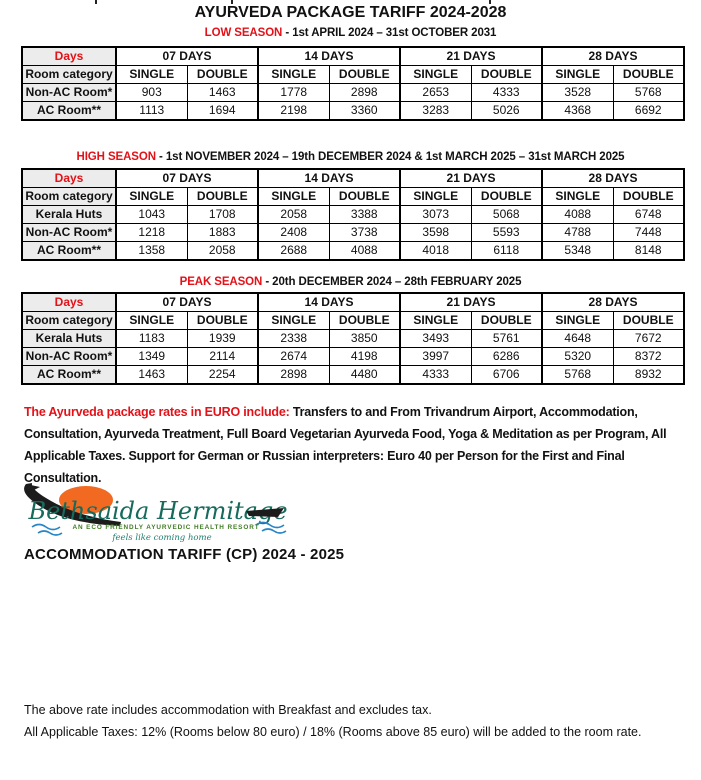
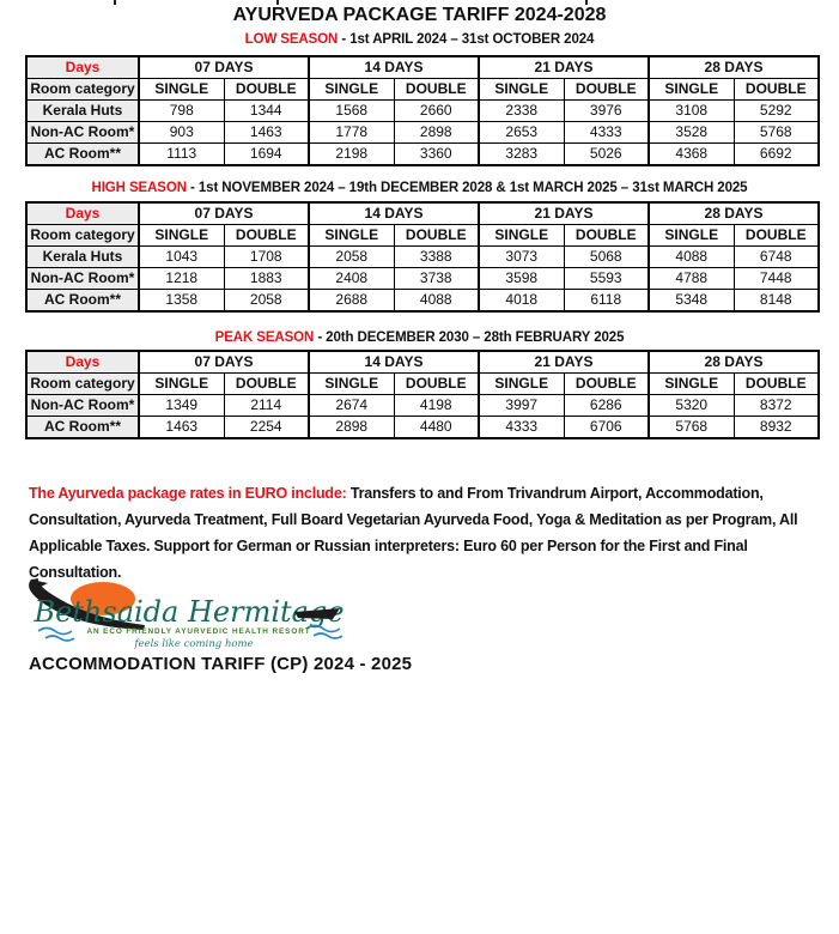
  AYURVEDA PACKAGE TARIFF 2024-2028
- LOW SEASON - 1st APRIL 2024 – 31st OCTOBER 2031
+ LOW SEASON - 1st APRIL 2024 – 31st OCTOBER 2024
  Days	07 DAYS	14 DAYS	21 DAYS	28 DAYS
  Room category	SINGLE	DOUBLE	SINGLE	DOUBLE	SINGLE	DOUBLE	SINGLE	DOUBLE
+ Kerala Huts	798	1344	1568	2660	2338	3976	3108	5292
  Non-AC Room*	903	1463	1778	2898	2653	4333	3528	5768
  AC Room**	1113	1694	2198	3360	3283	5026	4368	6692
- HIGH SEASON - 1st NOVEMBER 2024 – 19th DECEMBER 2024 & 1st MARCH 2025 – 31st MARCH 2025
+ HIGH SEASON - 1st NOVEMBER 2024 – 19th DECEMBER 2028 & 1st MARCH 2025 – 31st MARCH 2025
  Days	07 DAYS	14 DAYS	21 DAYS	28 DAYS
  Room category	SINGLE	DOUBLE	SINGLE	DOUBLE	SINGLE	DOUBLE	SINGLE	DOUBLE
  Kerala Huts	1043	1708	2058	3388	3073	5068	4088	6748
  Non-AC Room*	1218	1883	2408	3738	3598	5593	4788	7448
  AC Room**	1358	2058	2688	4088	4018	6118	5348	8148
- PEAK SEASON - 20th DECEMBER 2024 – 28th FEBRUARY 2025
+ PEAK SEASON - 20th DECEMBER 2030 – 28th FEBRUARY 2025
  Days	07 DAYS	14 DAYS	21 DAYS	28 DAYS
  Room category	SINGLE	DOUBLE	SINGLE	DOUBLE	SINGLE	DOUBLE	SINGLE	DOUBLE
- Kerala Huts	1183	1939	2338	3850	3493	5761	4648	7672
  Non-AC Room*	1349	2114	2674	4198	3997	6286	5320	8372
  AC Room**	1463	2254	2898	4480	4333	6706	5768	8932
- The Ayurveda package rates in EURO include: Transfers to and From Trivandrum Airport, Accommodation, Consultation, Ayurveda Treatment, Full Board Vegetarian Ayurveda Food, Yoga & Meditation as per Program, All Applicable Taxes. Support for German or Russian interpreters: Euro 40 per Person for the First and Final Consultation.
+ The Ayurveda package rates in EURO include: Transfers to and From Trivandrum Airport, Accommodation, Consultation, Ayurveda Treatment, Full Board Vegetarian Ayurveda Food, Yoga & Meditation as per Program, All Applicable Taxes. Support for German or Russian interpreters: Euro 60 per Person for the First and Final Consultation.
  Bethsaida Hermit
  feels like coming home
  ACCOMMODATION TARIFF (CP) 2024 - 2025
- The above rate includes accommodation with Breakfast and excludes tax.
- All Applicable Taxes: 12% (Rooms below 80 euro) / 18% (Rooms above 85 euro) will be added to the room rate.
